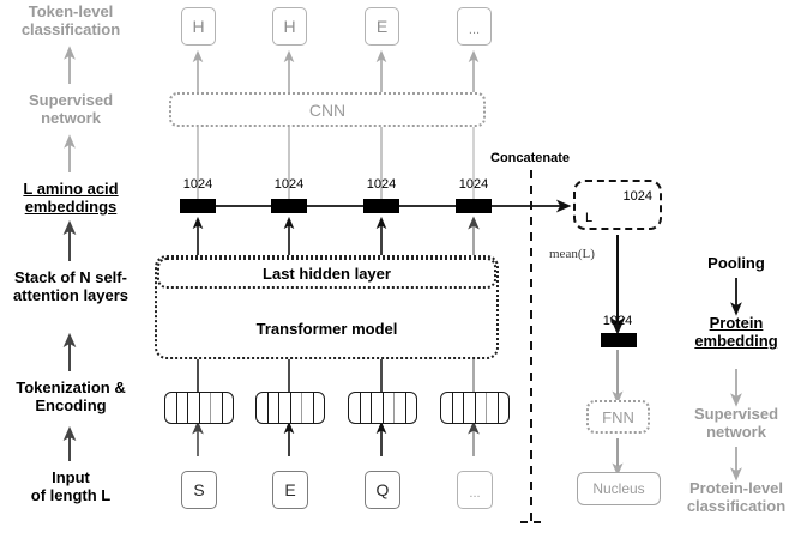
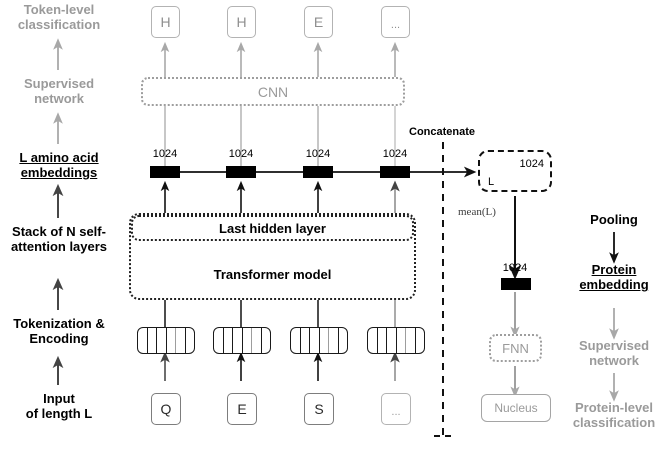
  Token-level
  classification
  Supervised
  network
  L amino acid
  embeddings
  Stack of N self-
  attention layers
  Tokenization &
  Encoding
  Input
  of length L
  Pooling
  Protein
  embedding
  Supervised
  network
  Protein-level
  classification
  H
  H
  E
  ...
  CNN
  1024
  1024
  1024
  1024
  Concatenate
  1024
  L
  mean(L)
  1024
  FNN
  Nucleus
  Transformer model
  Last hidden layer
- S
+ Q
  E
- Q
+ S
  ...
